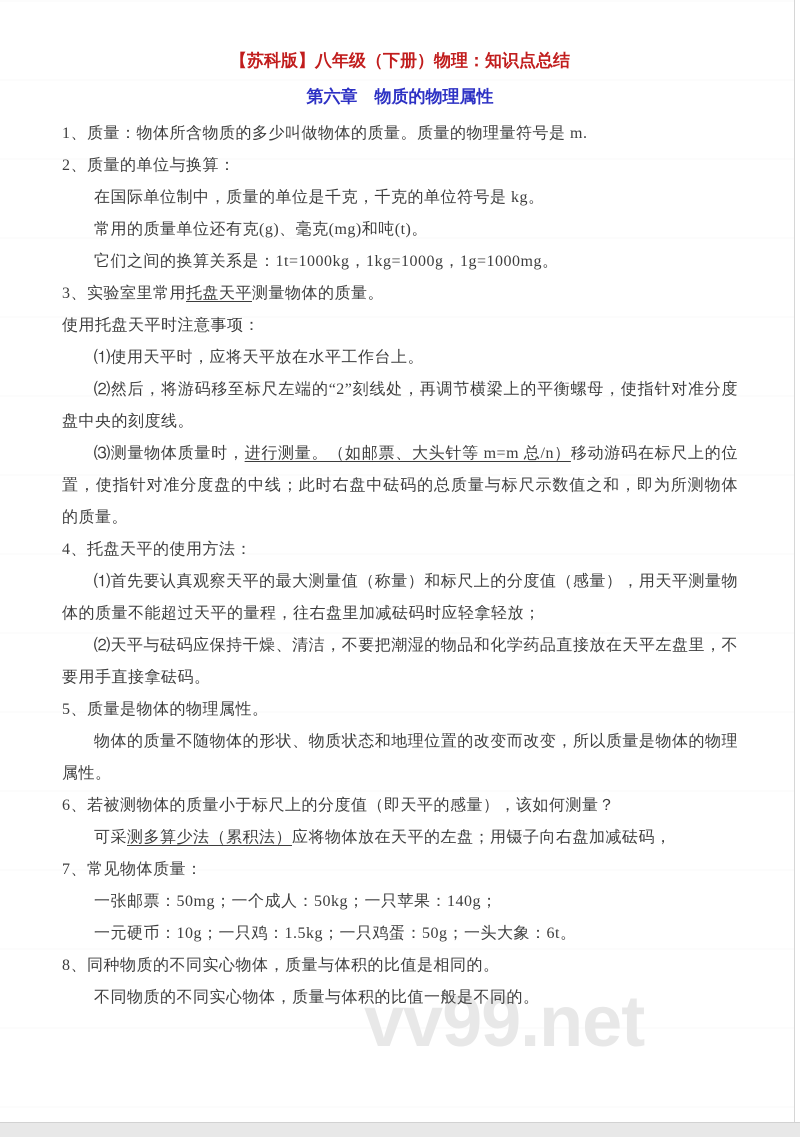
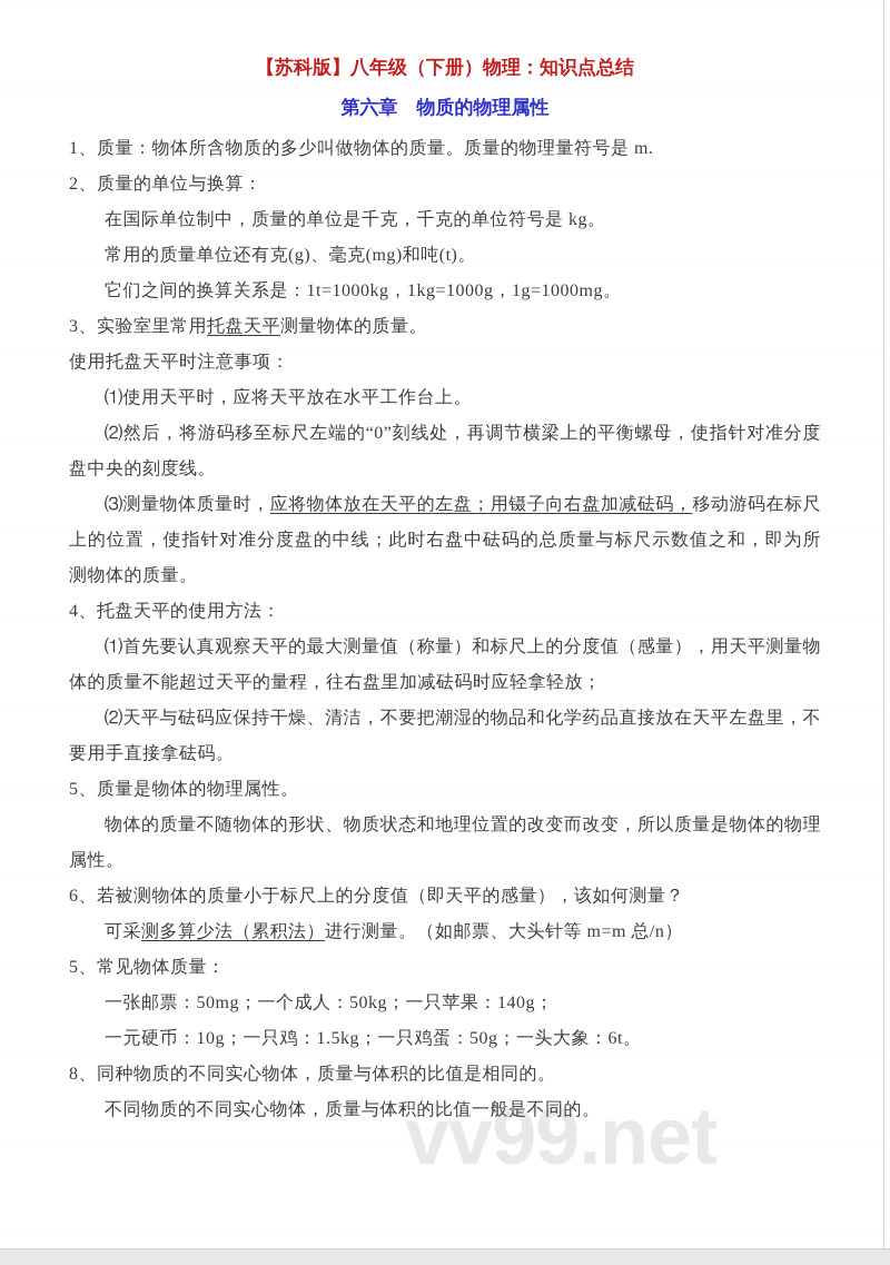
  vv99.net
  【苏科版】八年级（下册）物理：知识点总结
  第六章 物质的物理属性
  1、质量：物体所含物质的多少叫做物体的质量。质量的物理量符号是 m.
  2、质量的单位与换算：
  在国际单位制中，质量的单位是千克，千克的单位符号是 kg。
  常用的质量单位还有克(g)、毫克(mg)和吨(t)。
  它们之间的换算关系是：1t=1000kg，1kg=1000g，1g=1000mg。
  3、实验室里常用托盘天平测量物体的质量。
  使用托盘天平时注意事项：
  ⑴使用天平时，应将天平放在水平工作台上。
- ⑵然后，将游码移至标尺左端的“2”刻线处，再调节横梁上的平衡螺母，使指针对准分度盘中央的刻度线。
+ ⑵然后，将游码移至标尺左端的“0”刻线处，再调节横梁上的平衡螺母，使指针对准分度盘中央的刻度线。
- ⑶测量物体质量时，进行测量。（如邮票、大头针等 m=m 总/n）移动游码在标尺上的位置，使指针对准分度盘的中线；此时右盘中砝码的总质量与标尺示数值之和，即为所测物体的质量。
+ ⑶测量物体质量时，应将物体放在天平的左盘；用镊子向右盘加减砝码，移动游码在标尺上的位置，使指针对准分度盘的中线；此时右盘中砝码的总质量与标尺示数值之和，即为所测物体的质量。
  4、托盘天平的使用方法：
  ⑴首先要认真观察天平的最大测量值（称量）和标尺上的分度值（感量），用天平测量物体的质量不能超过天平的量程，往右盘里加减砝码时应轻拿轻放；
  ⑵天平与砝码应保持干燥、清洁，不要把潮湿的物品和化学药品直接放在天平左盘里，不要用手直接拿砝码。
  5、质量是物体的物理属性。
  物体的质量不随物体的形状、物质状态和地理位置的改变而改变，所以质量是物体的物理属性。
  6、若被测物体的质量小于标尺上的分度值（即天平的感量），该如何测量？
- 可采测多算少法（累积法）应将物体放在天平的左盘；用镊子向右盘加减砝码，
+ 可采测多算少法（累积法）进行测量。（如邮票、大头针等 m=m 总/n）
- 7、常见物体质量：
+ 5、常见物体质量：
  一张邮票：50mg；一个成人：50kg；一只苹果：140g；
  一元硬币：10g；一只鸡：1.5kg；一只鸡蛋：50g；一头大象：6t。
  8、同种物质的不同实心物体，质量与体积的比值是相同的。
  不同物质的不同实心物体，质量与体积的比值一般是不同的。
